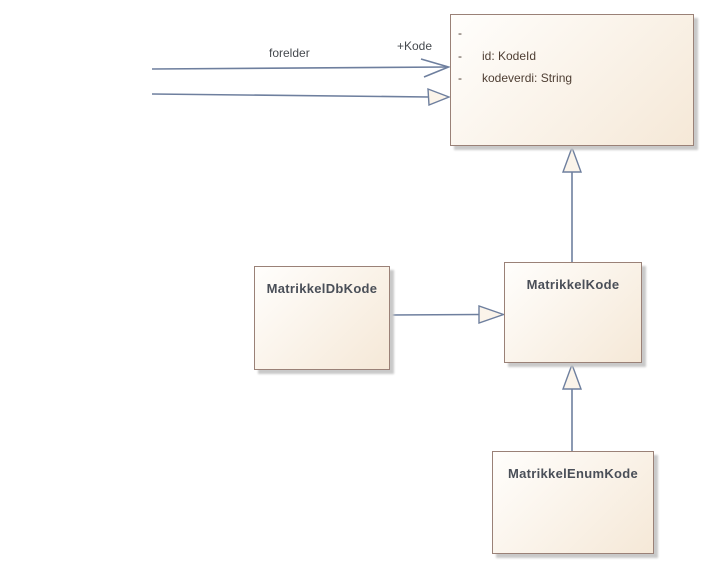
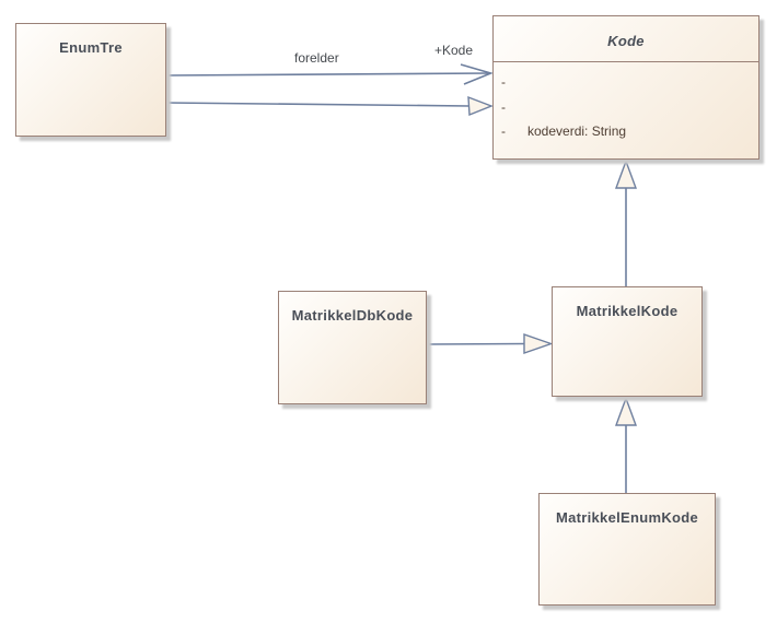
+ EnumTre
+ Kode
  -
  -
- id: KodeId
  -
  kodeverdi: String
  MatrikkelDbKode
  MatrikkelKode
  MatrikkelEnumKode
  forelder
  +Kode
